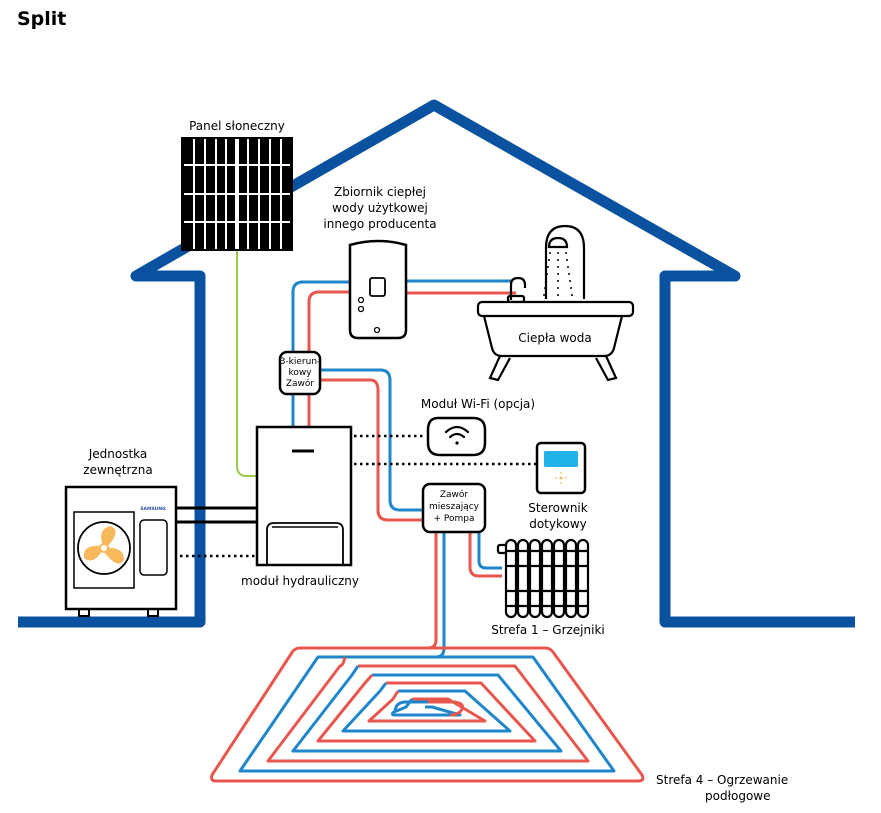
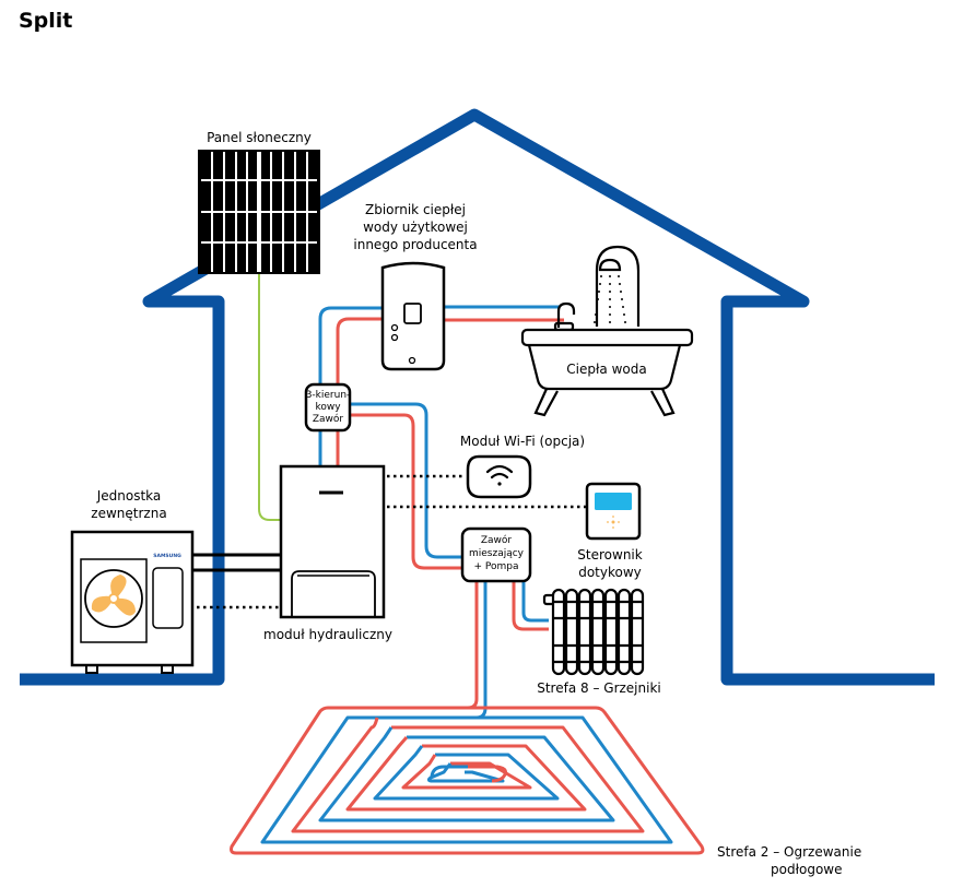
  Split
  Panel słoneczny
  Zbiornik ciepłej
  wody użytkowej
  innego producenta
  Ciepła woda
  3-kierun-
  kowy
  Zawór
  moduł hydrauliczny
  Moduł Wi-Fi (opcja)
  Sterownik
  dotykowy
  Zawór
  mieszający
  + Pompa
- Strefa 1 – Grzejniki
+ Strefa 8 – Grzejniki
  Jednostka
  zewnętrzna
- Strefa 4 – Ogrzewanie
+ Strefa 2 – Ogrzewanie
  podłogowe
